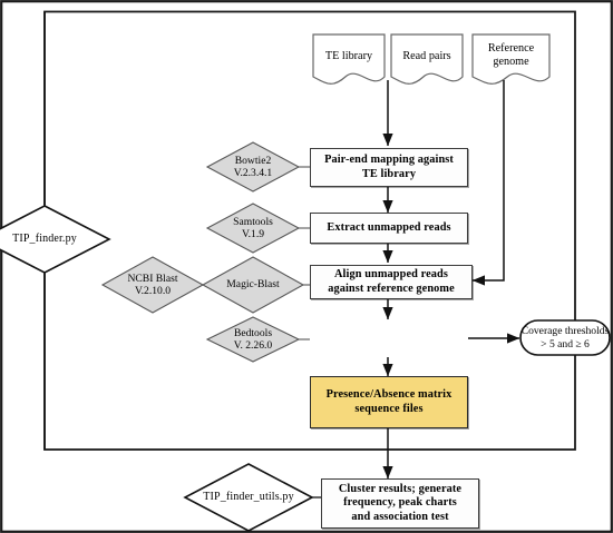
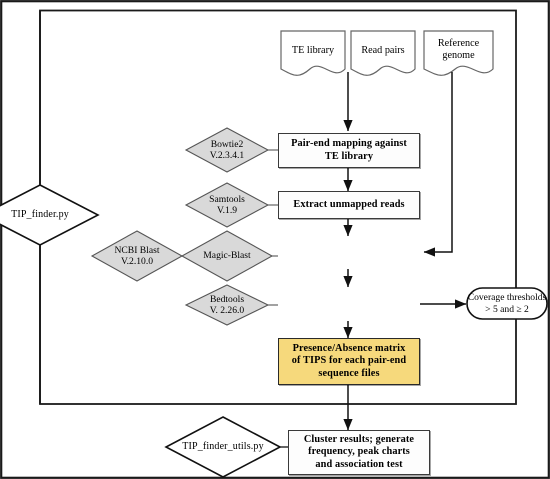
  TE library
  Read pairs
  Reference
  genome
  Pair-end mapping against
  TE library
  Extract unmapped reads
- Align unmapped reads
- against reference genome
  Presence/Absence matrix
+ of TIPS for each pair-end
  sequence files
  Cluster results; generate
  frequency, peak charts
  and association test
  Coverage thresholds
- > 5 and ≥ 6
+ > 5 and ≥ 2
  Bowtie2
  V.2.3.4.1
  Samtools
  V.1.9
  Magic-Blast
  NCBI Blast
  V.2.10.0
  Bedtools
  V. 2.26.0
  TIP_finder.py
  TIP_finder_utils.py
